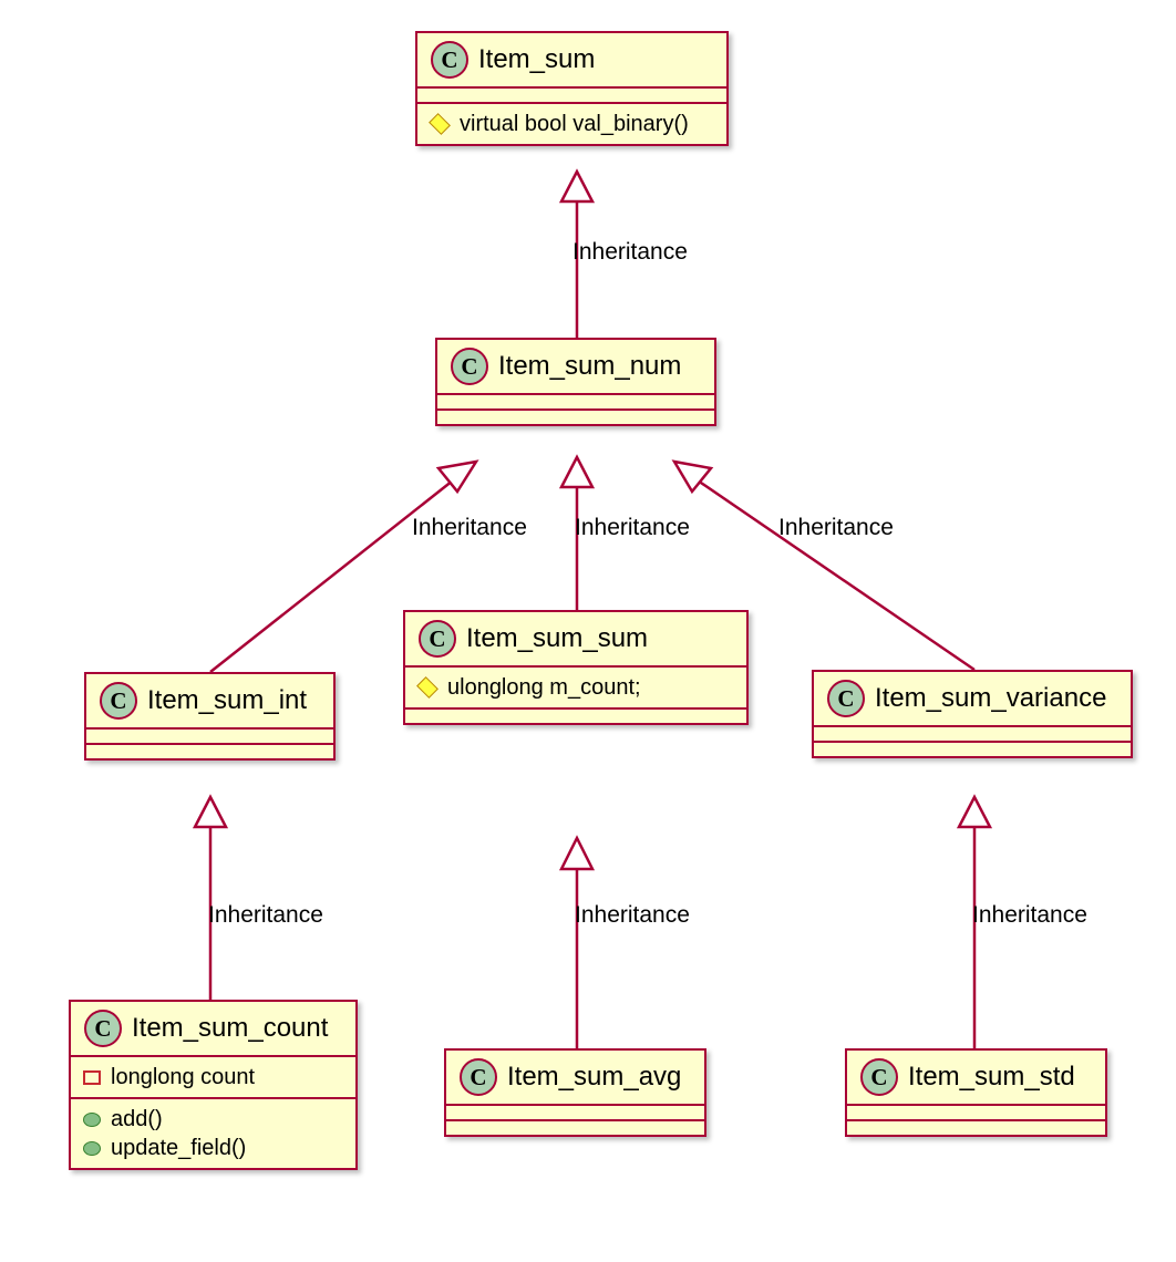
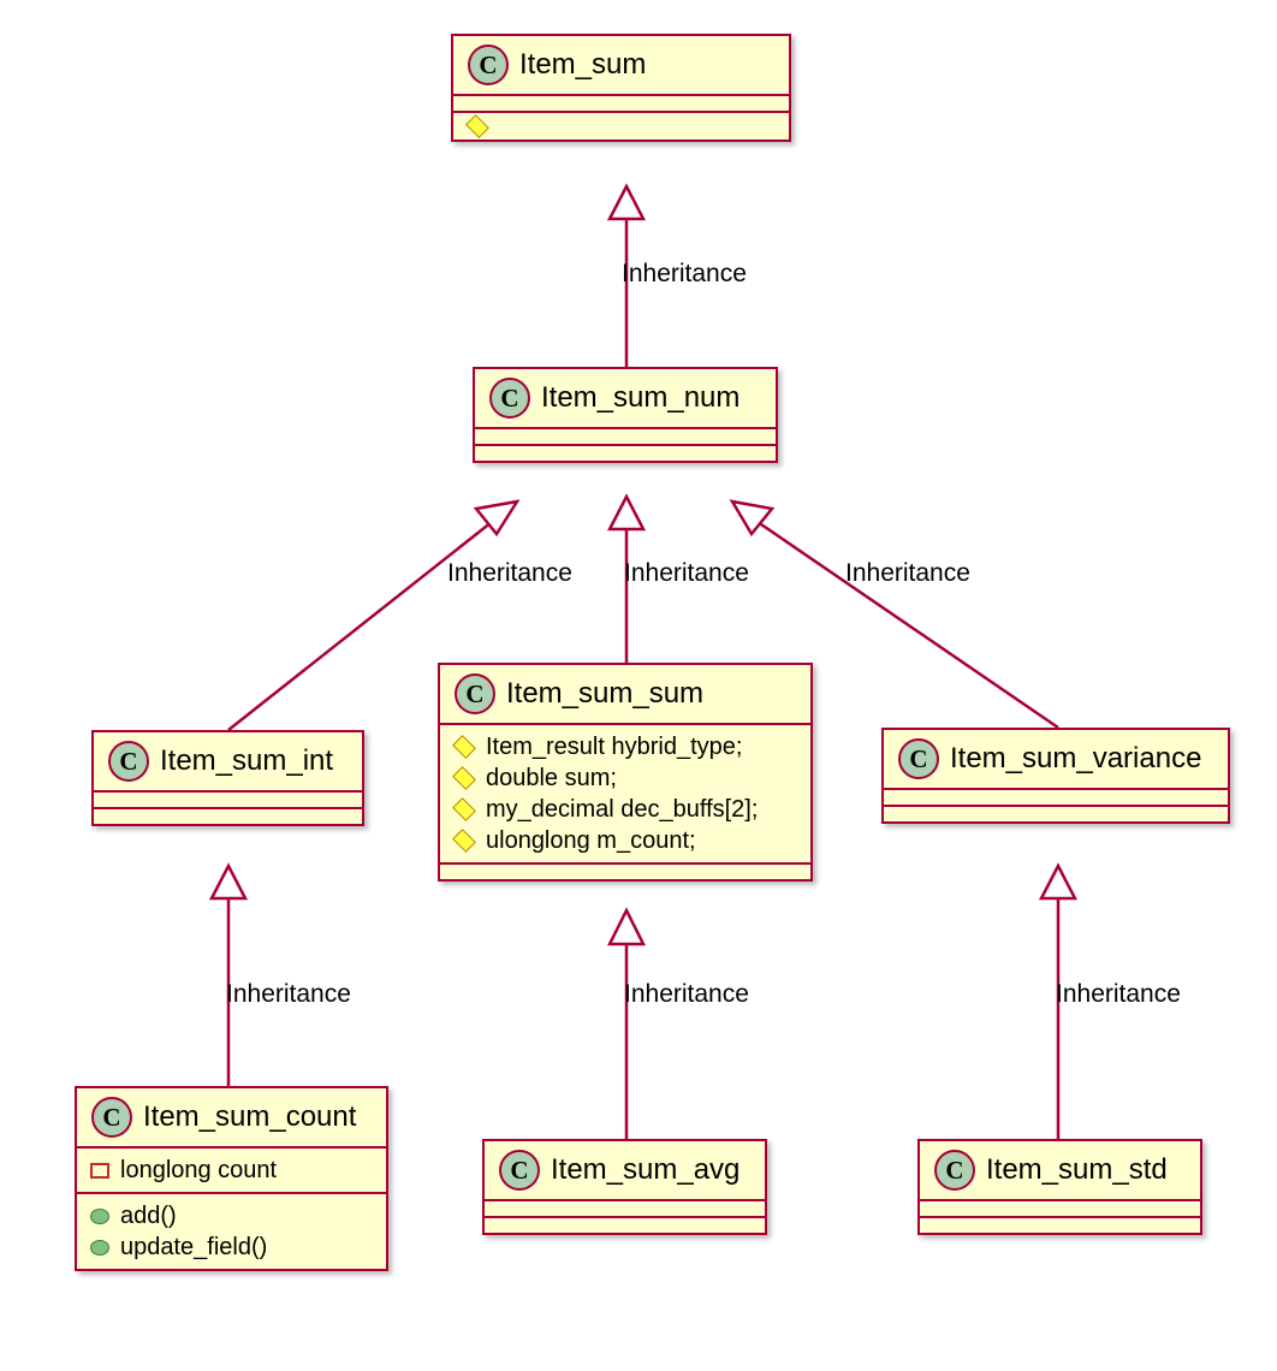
  Inheritance
  Inheritance
  Inheritance
  Inheritance
  Inheritance
  Inheritance
  Inheritance
  C
  Item_sum
- virtual bool val_binary()
  C
  Item_sum_num
  C
  Item_sum_int
  C
  Item_sum_sum
+ Item_result hybrid_type;
+ double sum;
+ my_decimal dec_buffs[2];
  ulonglong m_count;
  C
  Item_sum_variance
  C
  Item_sum_count
  longlong count
  add()
  update_field()
  C
  Item_sum_avg
  C
  Item_sum_std
